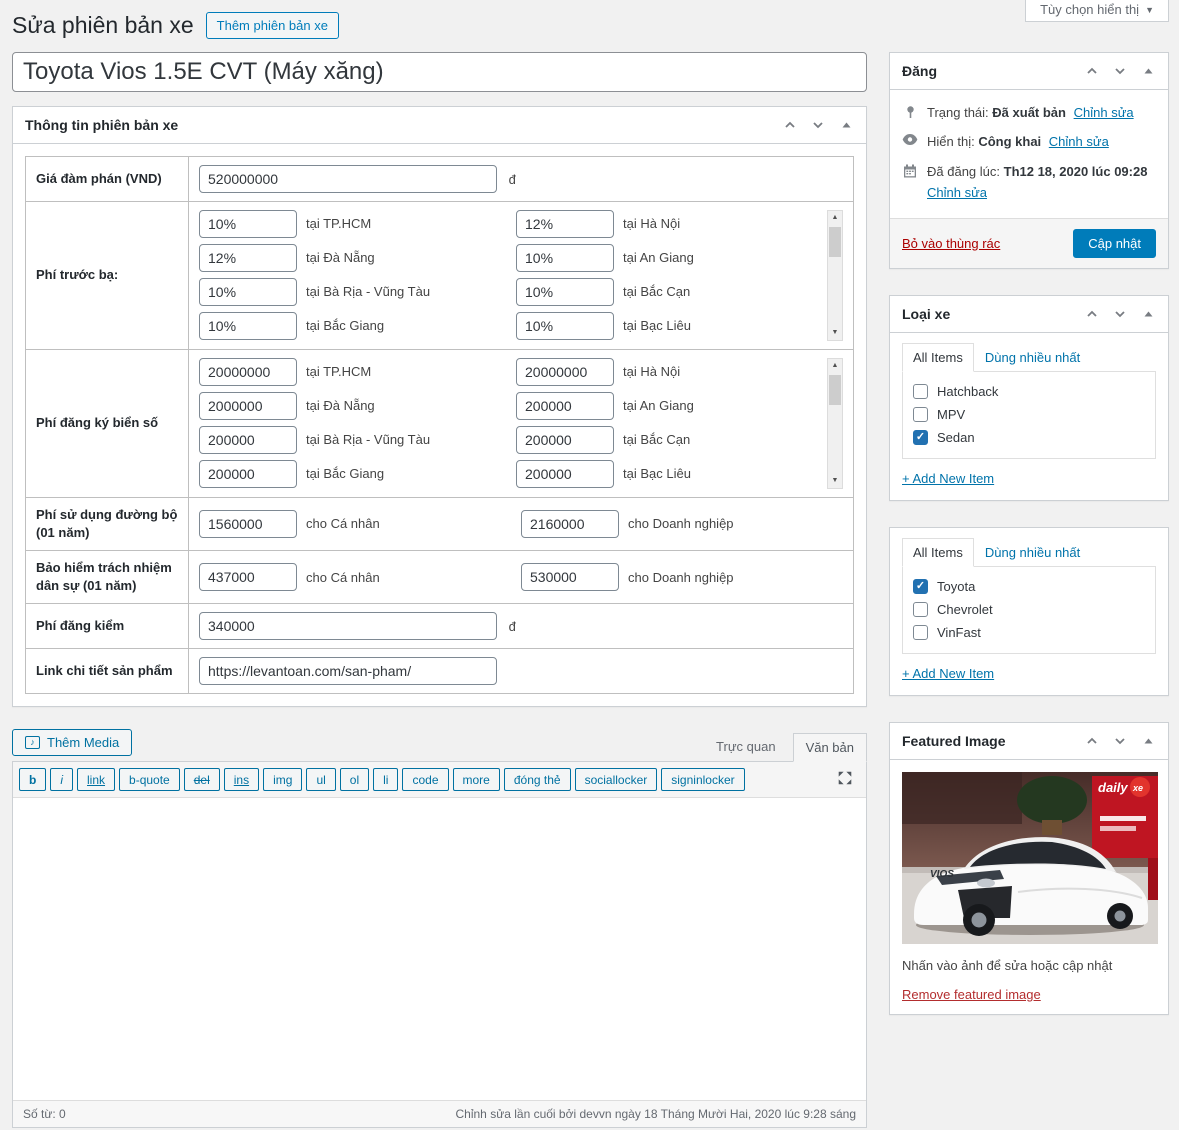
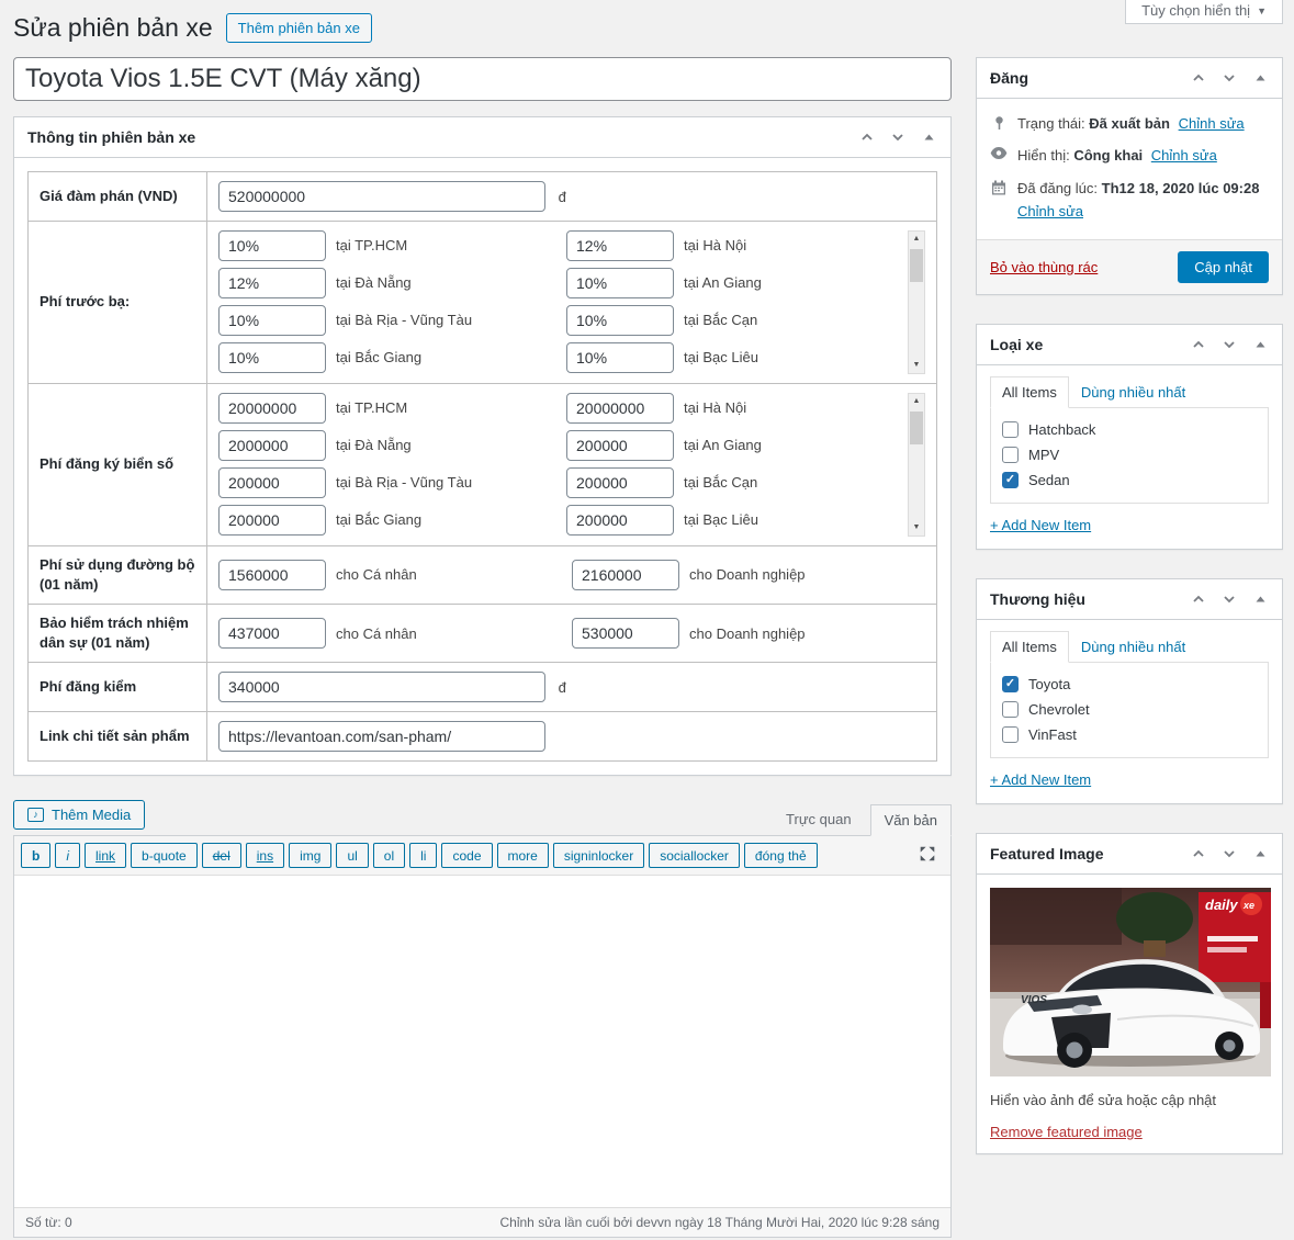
  Tùy chọn hiển thị
  ▼
  Sửa phiên bản xe
  Thêm phiên bản xe
  Toyota Vios 1.5E CVT (Máy xăng)
  Thông tin phiên bản xe
  Giá đàm phán (VND)	520000000 đ
  Phí trước bạ:	10% tại TP.HCM 12% tại Hà Nội 12% tại Đà Nẵng 10% tại An Giang 10% tại Bà Rịa - Vũng Tàu 10% tại Bắc Cạn 10% tại Bắc Giang 10% tại Bạc Liêu
  Phí đăng ký biển số	20000000 tại TP.HCM 20000000 tại Hà Nội 2000000 tại Đà Nẵng 200000 tại An Giang 200000 tại Bà Rịa - Vũng Tàu 200000 tại Bắc Cạn 200000 tại Bắc Giang 200000 tại Bạc Liêu
  Phí sử dụng đường bộ (01 năm)	1560000 cho Cá nhân 2160000 cho Doanh nghiệp
  Bảo hiểm trách nhiệm dân sự (01 năm)	437000 cho Cá nhân 530000 cho Doanh nghiệp
  Phí đăng kiểm	340000 đ
  Link chi tiết sản phẩm	https://levantoan.com/san-pham/
  ♪
  Thêm Media
  Trực quan
  Văn bản
  b
  i
  link
  b-quote
  del
  ins
  img
  ul
  ol
  li
  code
  more
- đóng thẻ
+ signinlocker
  sociallocker
- signinlocker
+ đóng thẻ
  Số từ: 0
  Chỉnh sửa lần cuối bởi devvn ngày 18 Tháng Mười Hai, 2020 lúc 9:28 sáng
  Đăng
  Trạng thái: Đã xuất bản Chỉnh sửa
  Hiển thị: Công khai Chỉnh sửa
  Đã đăng lúc: Th12 18, 2020 lúc 09:28
  Chỉnh sửa
  Bỏ vào thùng rác
  Cập nhật
  Loại xe
  All Items
  Dùng nhiều nhất
  Hatchback
  MPV
  Sedan
  + Add New Item
+ Thương hiệu
  All Items
  Dùng nhiều nhất
  Toyota
  Chevrolet
  VinFast
  + Add New Item
  Featured Image
  daily
  xe
  VIOS
- Nhấn vào ảnh để sửa hoặc cập nhật
+ Hiển vào ảnh để sửa hoặc cập nhật
  Remove featured image
